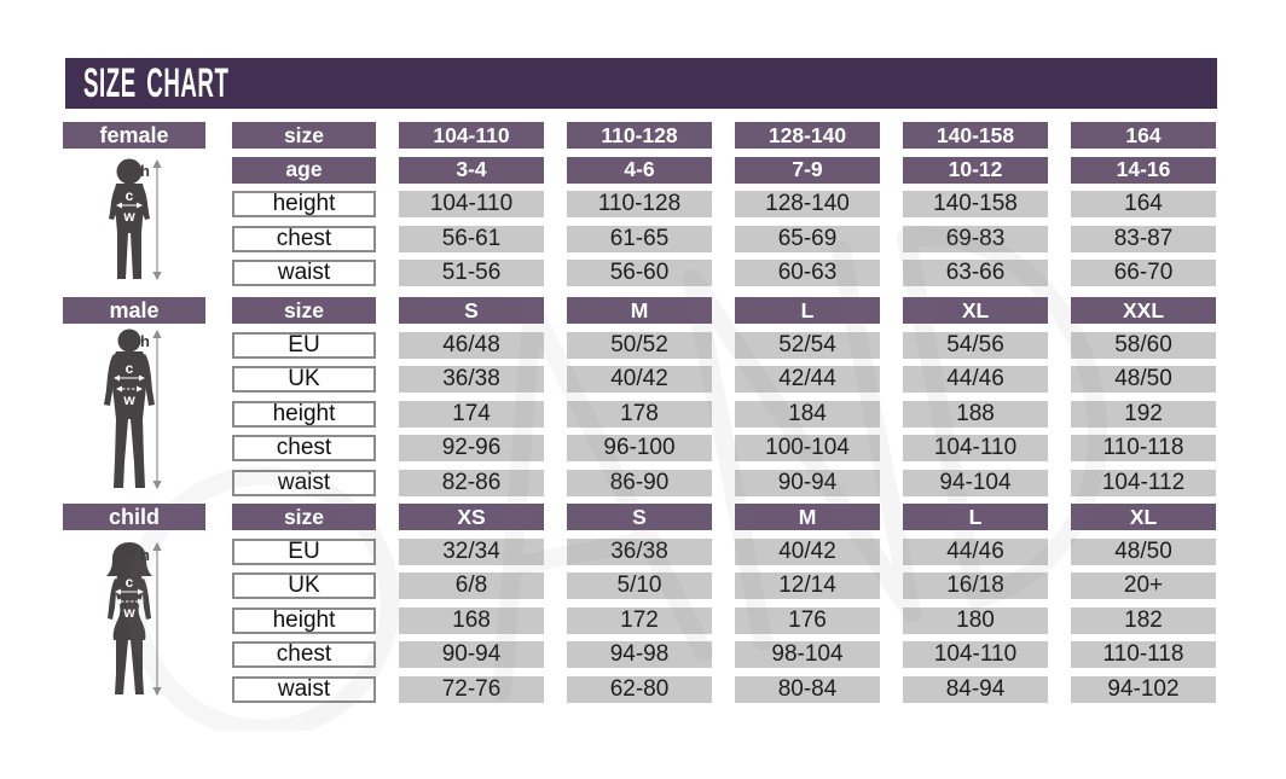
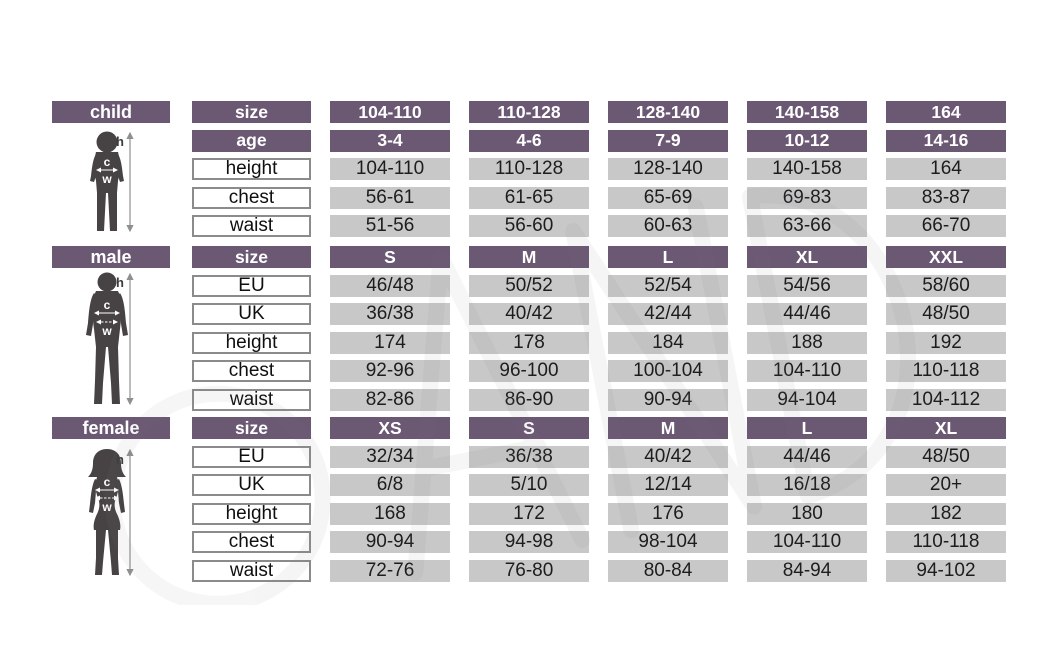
- SIZE CHART
- female
+ child
  h
  c
  w
  size
  104-110
  110-128
  128-140
  140-158
  164
  age
  3-4
  4-6
  7-9
  10-12
  14-16
  height
  104-110
  110-128
  128-140
  140-158
  164
  chest
  56-61
  61-65
  65-69
  69-83
  83-87
  waist
  51-56
  56-60
  60-63
  63-66
  66-70
  male
  h
  c
  w
  size
  S
  M
  L
  XL
  XXL
  EU
  46/48
  50/52
  52/54
  54/56
  58/60
  UK
  36/38
  40/42
  42/44
  44/46
  48/50
  height
  174
  178
  184
  188
  192
  chest
  92-96
  96-100
  100-104
  104-110
  110-118
  waist
  82-86
  86-90
  90-94
  94-104
  104-112
- child
+ female
  h
  c
  w
  size
  XS
  S
  M
  L
  XL
  EU
  32/34
  36/38
  40/42
  44/46
  48/50
  UK
  6/8
  5/10
  12/14
  16/18
  20+
  height
  168
  172
  176
  180
  182
  chest
  90-94
  94-98
  98-104
  104-110
  110-118
  waist
  72-76
- 62-80
+ 76-80
  80-84
  84-94
  94-102
